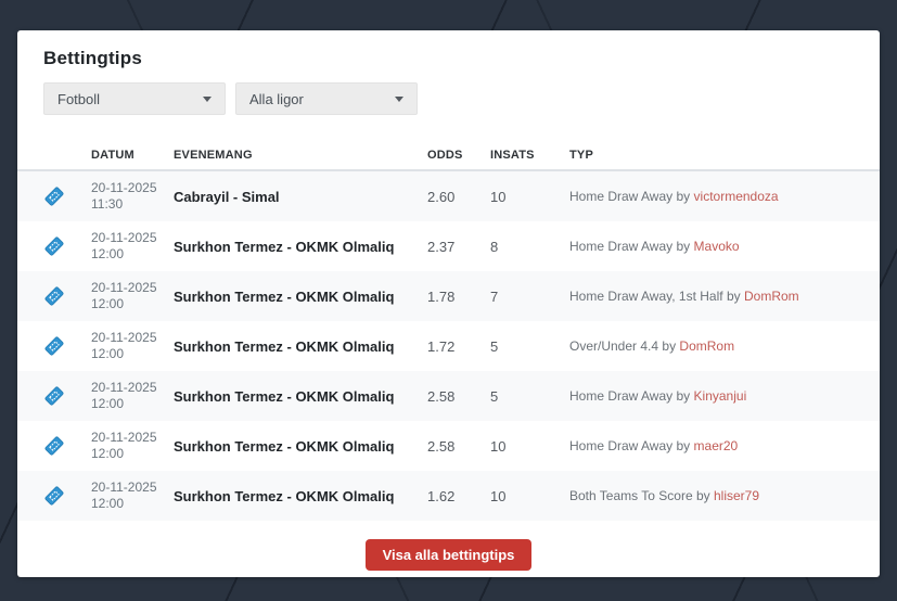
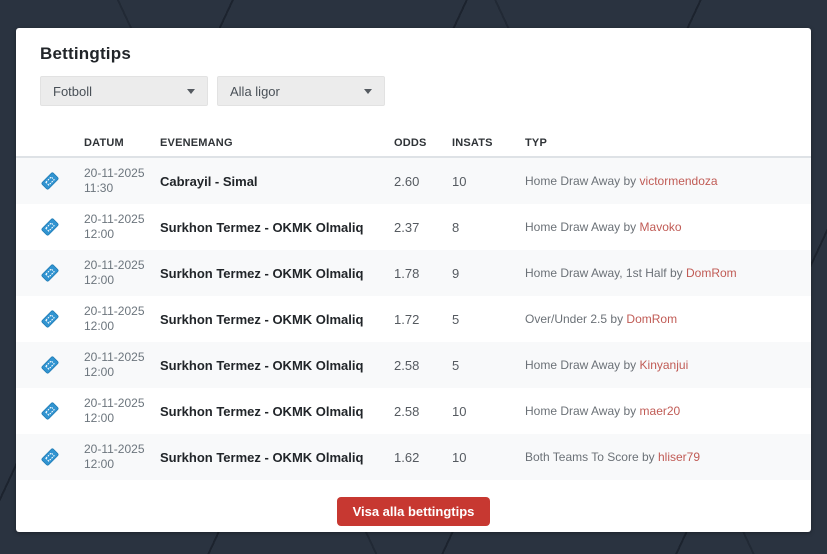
  Bettingtips
  Fotboll
  Alla ligor
  DATUM
  EVENEMANG
  ODDS
  INSATS
  TYP
  20-11-2025
  11:30
  Cabrayil - Simal
  2.60
  10
  Home Draw Away by victormendoza
  20-11-2025
  12:00
  Surkhon Termez - OKMK Olmaliq
  2.37
  8
  Home Draw Away by Mavoko
  20-11-2025
  12:00
  Surkhon Termez - OKMK Olmaliq
  1.78
- 7
+ 9
  Home Draw Away, 1st Half by DomRom
  20-11-2025
  12:00
  Surkhon Termez - OKMK Olmaliq
  1.72
  5
- Over/Under 4.4 by DomRom
+ Over/Under 2.5 by DomRom
  20-11-2025
  12:00
  Surkhon Termez - OKMK Olmaliq
  2.58
  5
  Home Draw Away by Kinyanjui
  20-11-2025
  12:00
  Surkhon Termez - OKMK Olmaliq
  2.58
  10
  Home Draw Away by maer20
  20-11-2025
  12:00
  Surkhon Termez - OKMK Olmaliq
  1.62
  10
  Both Teams To Score by hliser79
  Visa alla bettingtips
